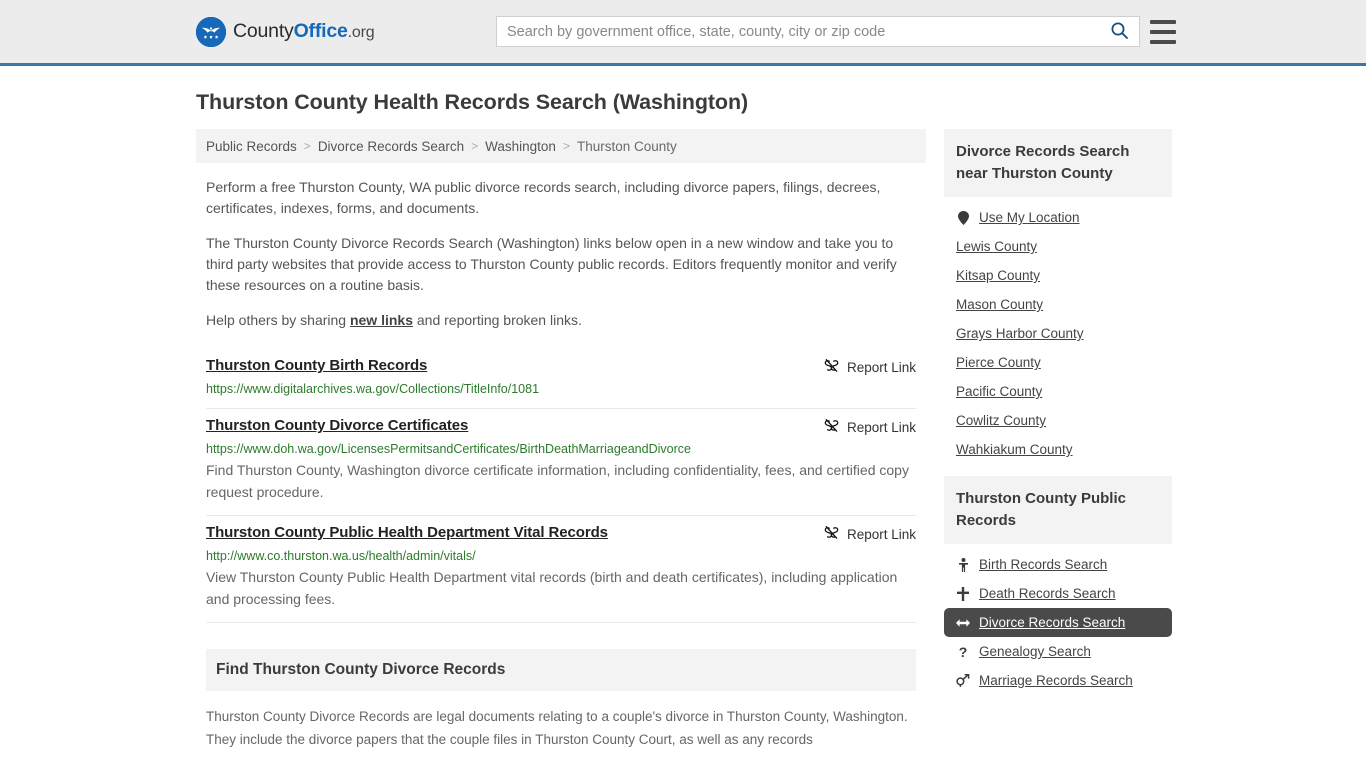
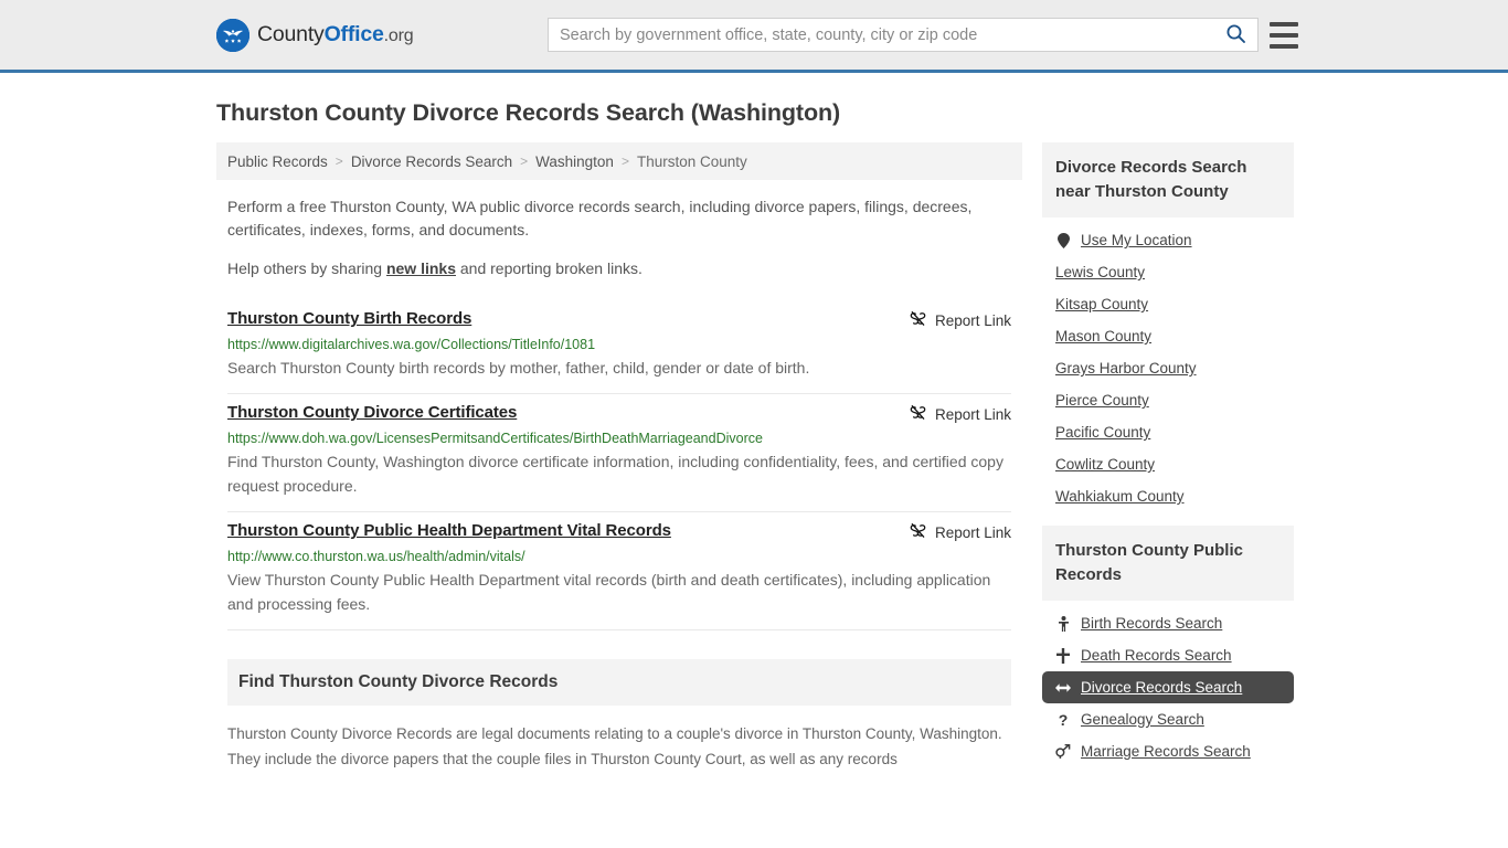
  CountyOffice.org
  Search by government office, state, county, city or zip code
- Thurston County Health Records Search (Washington)
+ Thurston County Divorce Records Search (Washington)
  Public Records
  >
  Divorce Records Search
  >
  Washington
  >
  Thurston County
  Perform a free Thurston County, WA public divorce records search, including divorce papers, filings, decrees, certificates, indexes, forms, and documents.
- The Thurston County Divorce Records Search (Washington) links below open in a new window and take you to third party websites that provide access to Thurston County public records. Editors frequently monitor and verify these resources on a routine basis.
  Help others by sharing new links and reporting broken links.
  Thurston County Birth Records
  Report Link
  https://www.digitalarchives.wa.gov/Collections/TitleInfo/1081
+ Search Thurston County birth records by mother, father, child, gender or date of birth.
  Thurston County Divorce Certificates
  Report Link
  https://www.doh.wa.gov/LicensesPermitsandCertificates/BirthDeathMarriageandDivorce
  Find Thurston County, Washington divorce certificate information, including confidentiality, fees, and certified copy request procedure.
  Thurston County Public Health Department Vital Records
  Report Link
  http://www.co.thurston.wa.us/health/admin/vitals/
  View Thurston County Public Health Department vital records (birth and death certificates), including application and processing fees.
  Find Thurston County Divorce Records
  Thurston County Divorce Records are legal documents relating to a couple's divorce in Thurston County, Washington. They include the divorce papers that the couple files in Thurston County Court, as well as any records
  Divorce Records Search near Thurston County
  Use My Location
  Lewis County
  Kitsap County
  Mason County
  Grays Harbor County
  Pierce County
  Pacific County
  Cowlitz County
  Wahkiakum County
  Thurston County Public Records
  Birth Records Search
  Death Records Search
  Divorce Records Search
  ?
  Genealogy Search
  Marriage Records Search
